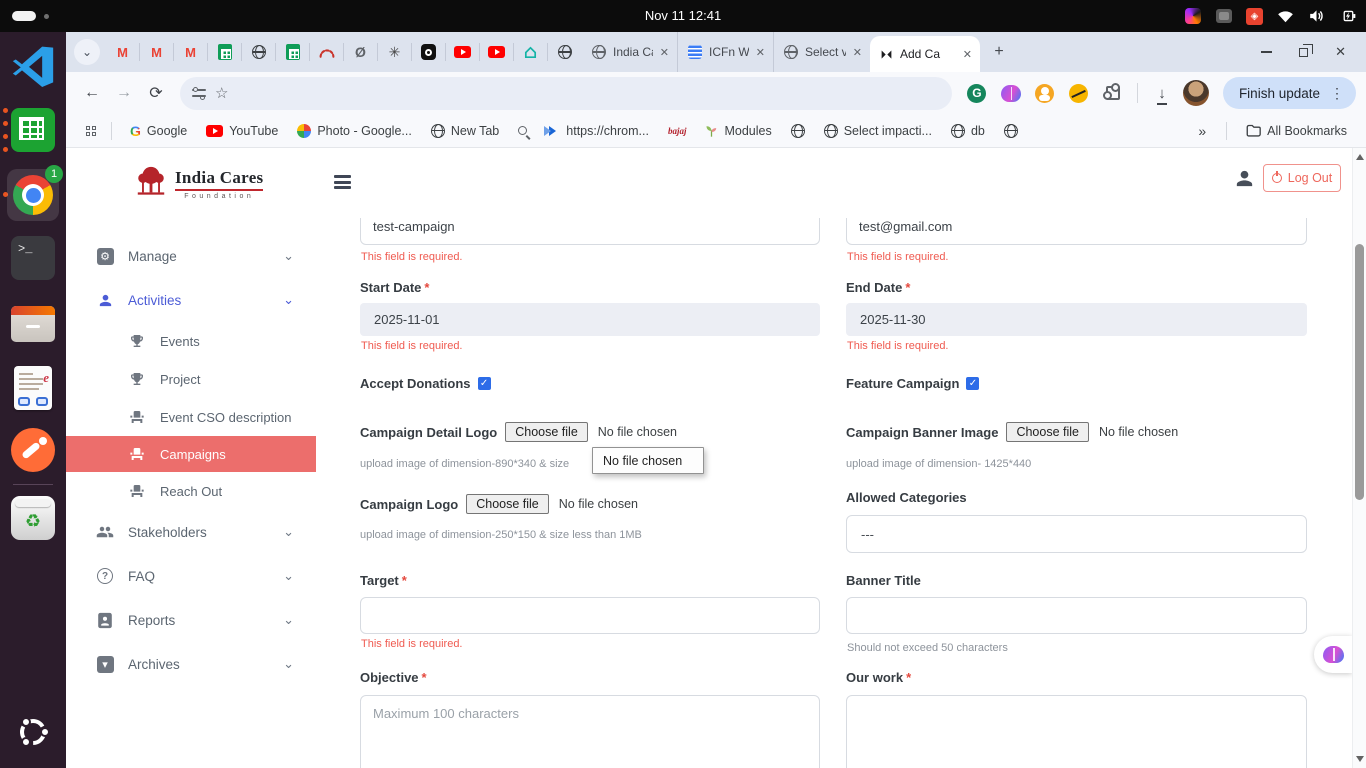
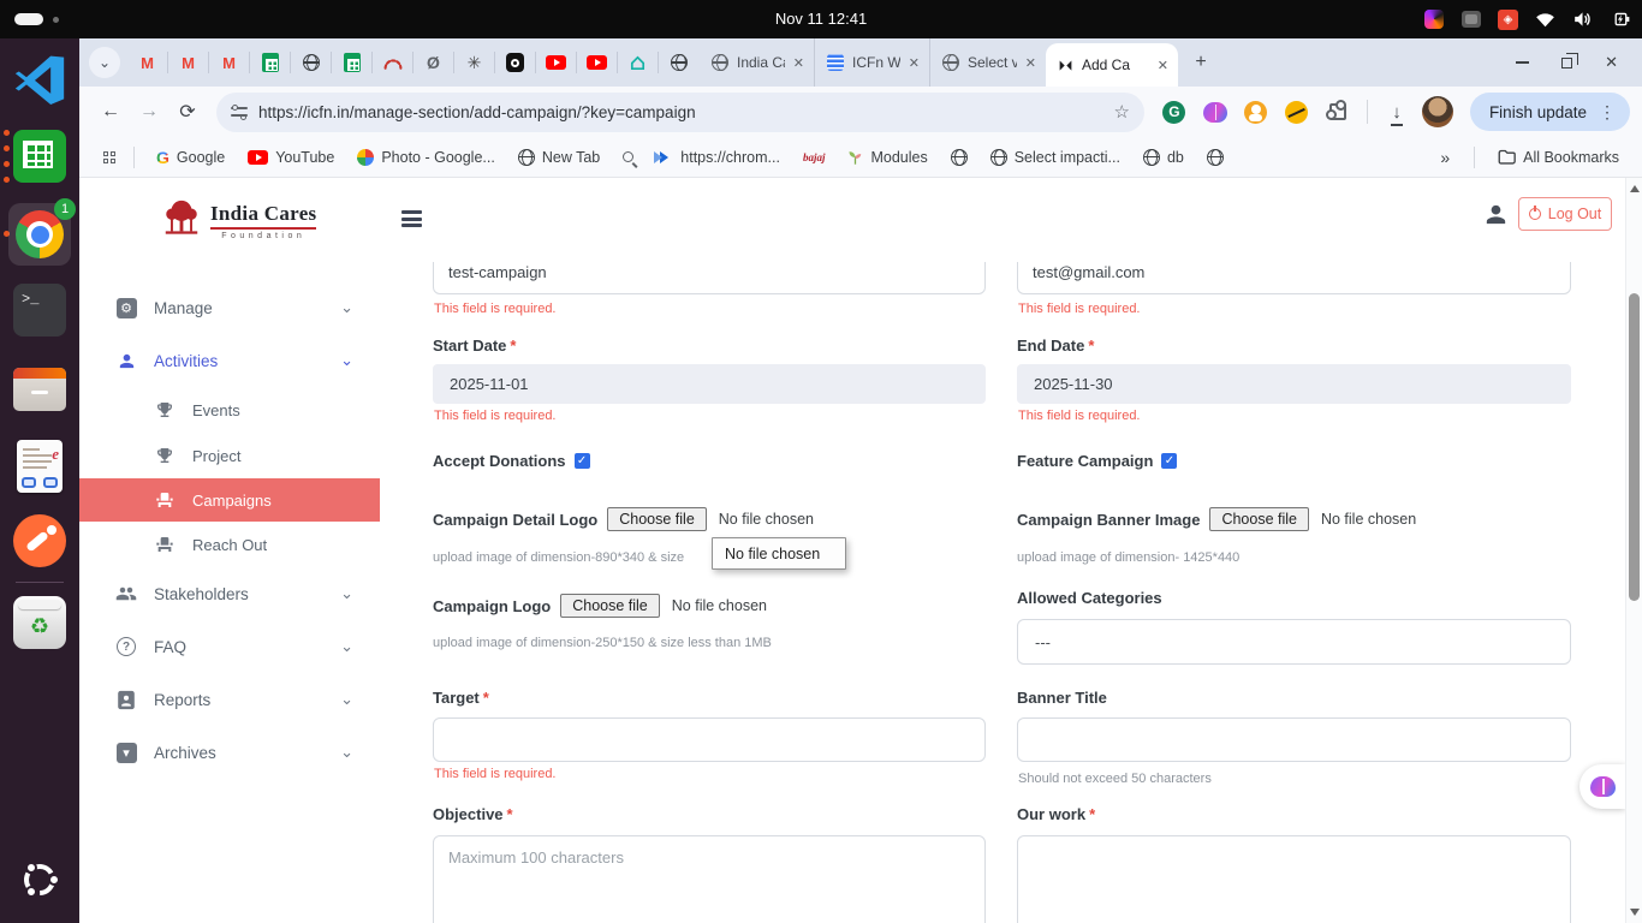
  Nov 11 12:41
  ◈
  1
  >_
  e
  ♻
  ⌄
  M
  M
  M
  Ø
  ✳
  India C
  ✕
  ICFn W
  ✕
  Select v
  ✕
  Add Ca
  ✕
  +
  ✕
  ←
  →
  ⟳
+ https://icfn.in/manage-section/add-campaign/?key=campaign
  ☆
  G
  ↓
  Finish update
  ⋮
  G
  Google
  YouTube
  Photo - Google...
  New Tab
  https://chrom...
  bajaj
  Modules
  Select impacti...
  db
  »
  All Bookmarks
  India Cares
  Log Out
  ⚙
  Manage
  ⌄
  Activities
  ⌄
  Events
  Project
- Event CSO description
  Campaigns
  Reach Out
  Stakeholders
  ⌄
  ?
  FAQ
  ⌄
  Reports
  ⌄
  ▾
  Archives
  ⌄
  test-campaign
  test@gmail.com
  This field is required.
  This field is required.
  Start Date *
  End Date *
  2025-11-01
  2025-11-30
  This field is required.
  This field is required.
  Accept Donations
  ✓
  Feature Campaign
  ✓
  Campaign Detail Logo
  Choose file
  No file chosen
  Campaign Banner Image
  Choose file
  No file chosen
  upload image of dimension-890*340 & size
  upload image of dimension- 1425*440
  No file chosen
  Campaign Logo
  Choose file
  No file chosen
  upload image of dimension-250*150 & size less than 1MB
  Allowed Categories
  ---
  Target *
  Banner Title
  This field is required.
  Should not exceed 50 characters
  Objective *
  Our work *
  Maximum 100 characters
